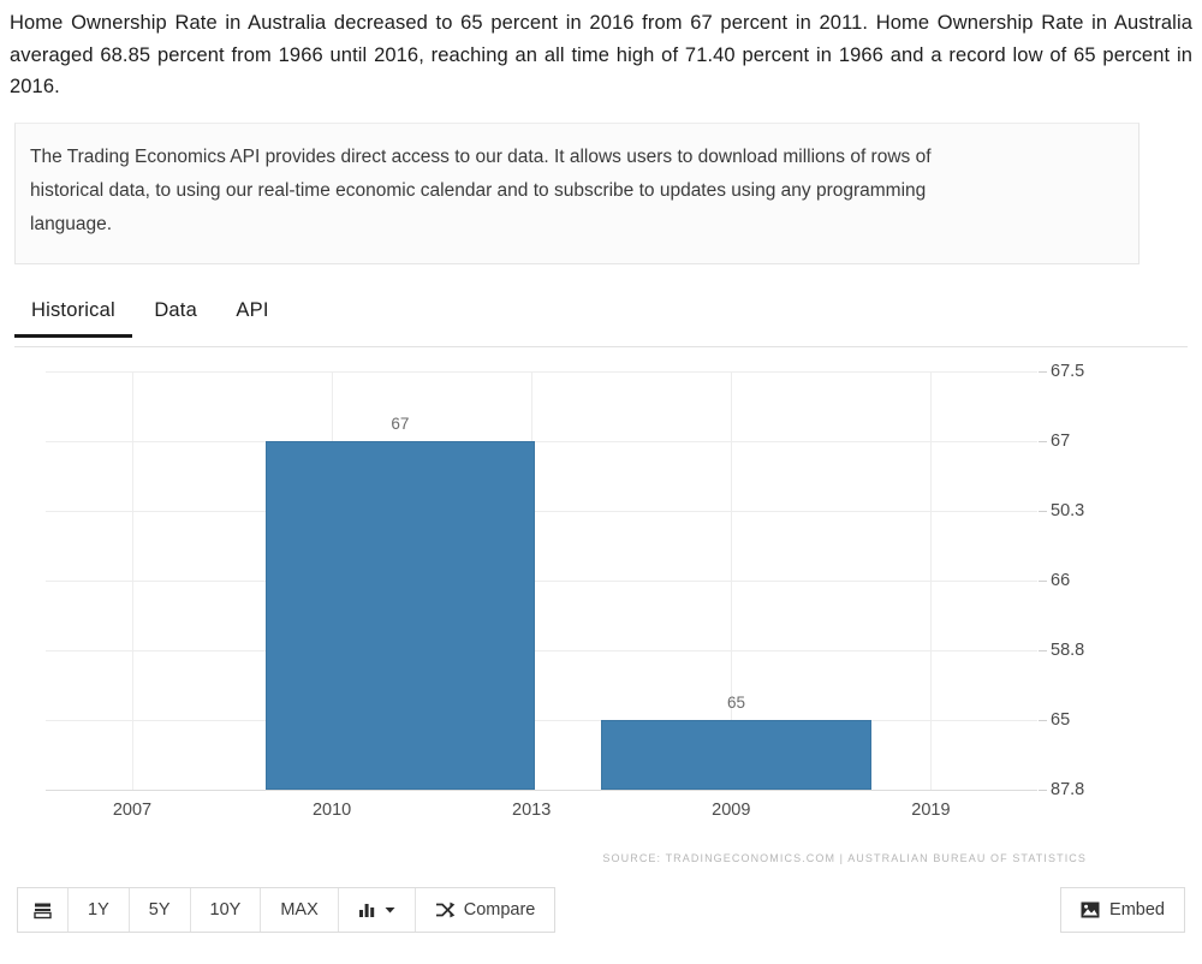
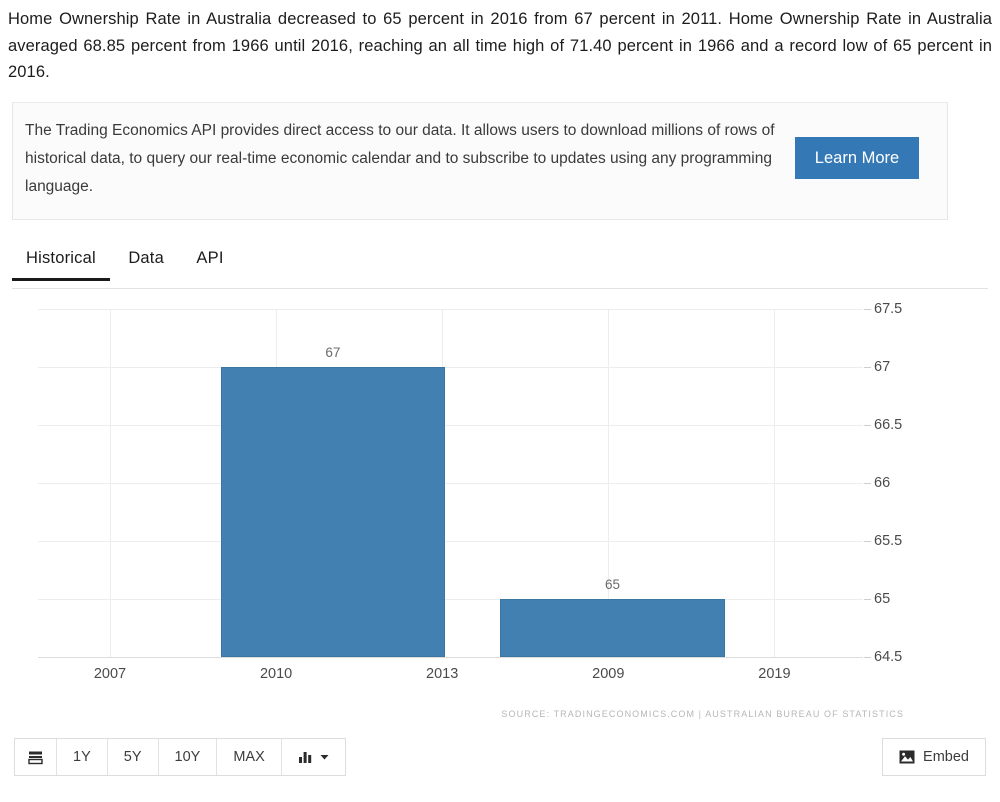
  Home Ownership Rate in Australia decreased to 65 percent in 2016 from 67 percent in 2011. Home Ownership Rate in Australia averaged 68.85 percent from 1966 until 2016, reaching an all time high of 71.40 percent in 1966 and a record low of 65 percent in 2016.
- The Trading Economics API provides direct access to our data. It allows users to download millions of rows of historical data, to using our real-time economic calendar and to subscribe to updates using any programming language.
+ The Trading Economics API provides direct access to our data. It allows users to download millions of rows of historical data, to query our real-time economic calendar and to subscribe to updates using any programming language.
+ Learn More
  Historical Data API
  67.5
  67
- 50.3
+ 66.5
  66
- 58.8
+ 65.5
  65
- 87.8
+ 64.5
  2007
  2010
  2013
  2009
  2019
  67
  65
  SOURCE: TRADINGECONOMICS.COM | AUSTRALIAN BUREAU OF STATISTICS
  1Y
  5Y
  10Y
  MAX
- Compare
  Embed
